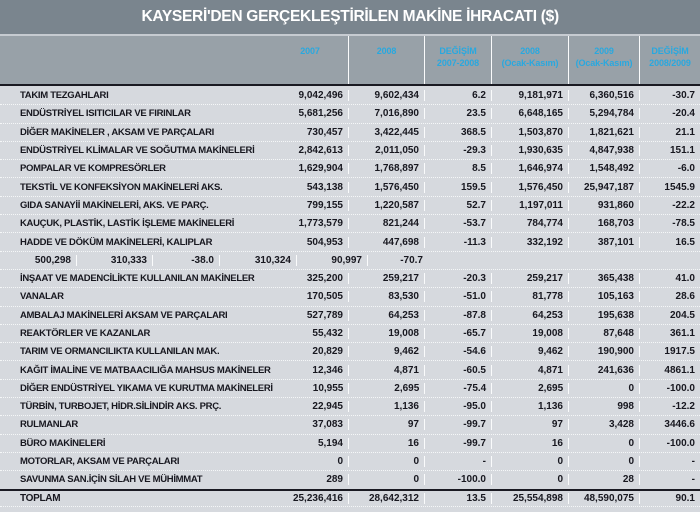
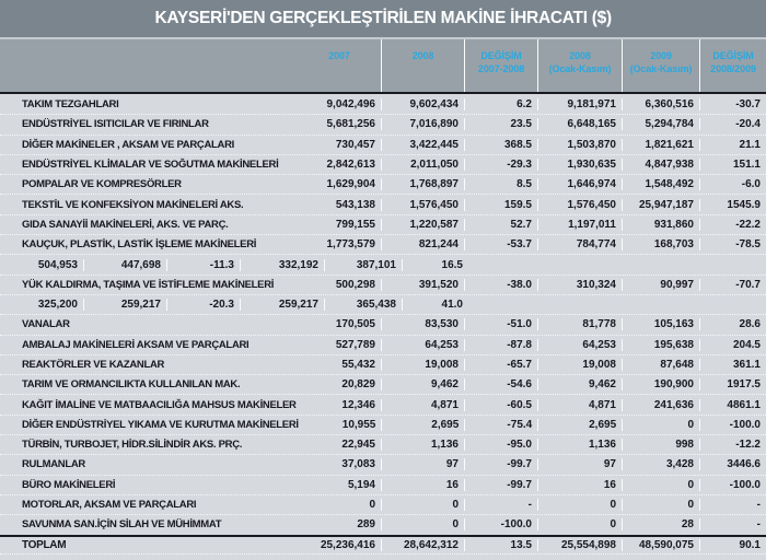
  KAYSERİ'DEN GERÇEKLEŞTİRİLEN MAKİNE İHRACATI ($)
  2007
  2008
  DEĞİŞİM
  2007-2008
  2008
  (Ocak-Kasım)
  2009
  (Ocak-Kasım)
  DEĞİŞİM
  2008/2009
  TAKIM TEZGAHLARI
  9,042,496
  9,602,434
  6.2
  9,181,971
  6,360,516
  -30.7
  ENDÜSTRİYEL ISITICILAR VE FIRINLAR
  5,681,256
  7,016,890
  23.5
  6,648,165
  5,294,784
  -20.4
  DİĞER MAKİNELER , AKSAM VE PARÇALARI
  730,457
  3,422,445
  368.5
  1,503,870
  1,821,621
  21.1
  ENDÜSTRİYEL KLİMALAR VE SOĞUTMA MAKİNELERİ
  2,842,613
  2,011,050
  -29.3
  1,930,635
  4,847,938
  151.1
  POMPALAR VE KOMPRESÖRLER
  1,629,904
  1,768,897
  8.5
  1,646,974
  1,548,492
  -6.0
  TEKSTİL VE KONFEKSİYON MAKİNELERİ AKS.
  543,138
  1,576,450
  159.5
  1,576,450
  25,947,187
  1545.9
  GIDA SANAYİİ MAKİNELERİ, AKS. VE PARÇ.
  799,155
  1,220,587
  52.7
  1,197,011
  931,860
  -22.2
  KAUÇUK, PLASTİK, LASTİK İŞLEME MAKİNELERİ
  1,773,579
  821,244
  -53.7
  784,774
  168,703
  -78.5
- HADDE VE DÖKÜM MAKİNELERİ, KALIPLAR
  504,953
  447,698
  -11.3
  332,192
  387,101
  16.5
+ YÜK KALDIRMA, TAŞIMA VE İSTİFLEME MAKİNELERİ
  500,298
- 310,333
+ 391,520
  -38.0
  310,324
  90,997
  -70.7
- İNŞAAT VE MADENCİLİKTE KULLANILAN MAKİNELER
  325,200
  259,217
  -20.3
  259,217
  365,438
  41.0
  VANALAR
  170,505
  83,530
  -51.0
  81,778
  105,163
  28.6
  AMBALAJ MAKİNELERİ AKSAM VE PARÇALARI
  527,789
  64,253
  -87.8
  64,253
  195,638
  204.5
  REAKTÖRLER VE KAZANLAR
  55,432
  19,008
  -65.7
  19,008
  87,648
  361.1
  TARIM VE ORMANCILIKTA KULLANILAN MAK.
  20,829
  9,462
  -54.6
  9,462
  190,900
  1917.5
  KAĞIT İMALİNE VE MATBAACILIĞA MAHSUS MAKİNELER
  12,346
  4,871
  -60.5
  4,871
  241,636
  4861.1
  DİĞER ENDÜSTRİYEL YIKAMA VE KURUTMA MAKİNELERİ
  10,955
  2,695
  -75.4
  2,695
  0
  -100.0
  TÜRBİN, TURBOJET, HİDR.SİLİNDİR AKS. PRÇ.
  22,945
  1,136
  -95.0
  1,136
  998
  -12.2
  RULMANLAR
  37,083
  97
  -99.7
  97
  3,428
  3446.6
  BÜRO MAKİNELERİ
  5,194
  16
  -99.7
  16
  0
  -100.0
  MOTORLAR, AKSAM VE PARÇALARI
  0
  0
  -
  0
  0
  -
  SAVUNMA SAN.İÇİN SİLAH VE MÜHİMMAT
  289
  0
  -100.0
  0
  28
  -
  TOPLAM
  25,236,416
  28,642,312
  13.5
  25,554,898
  48,590,075
  90.1
